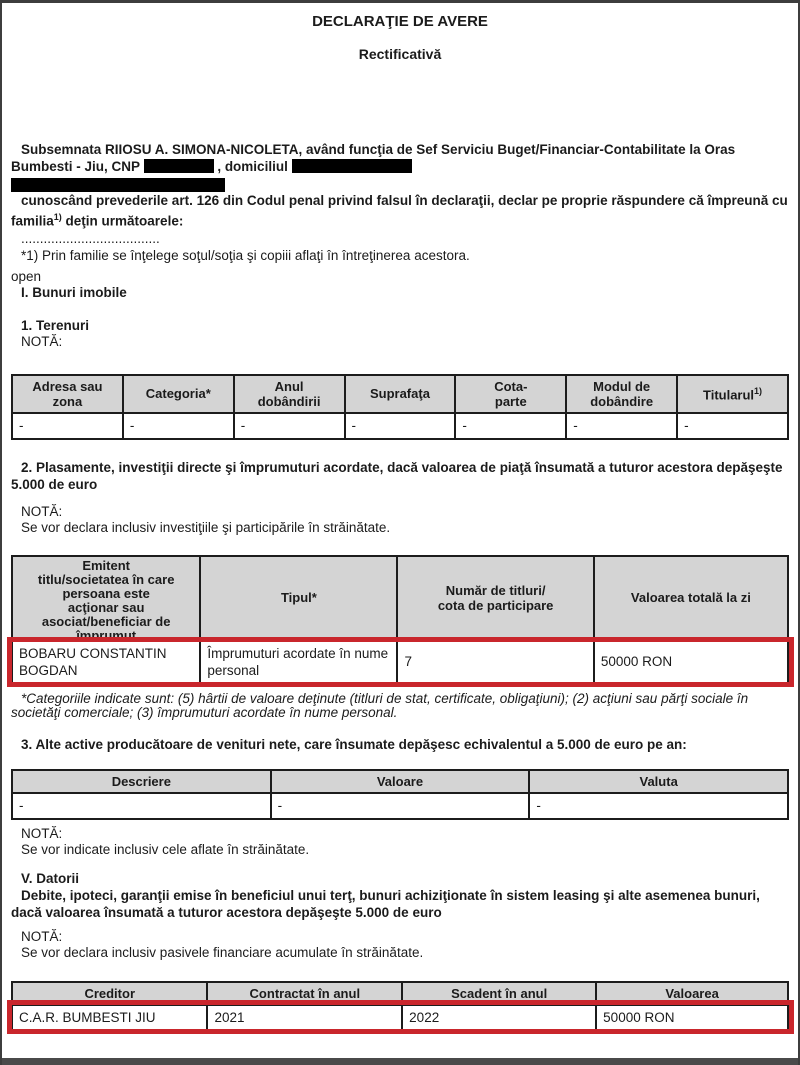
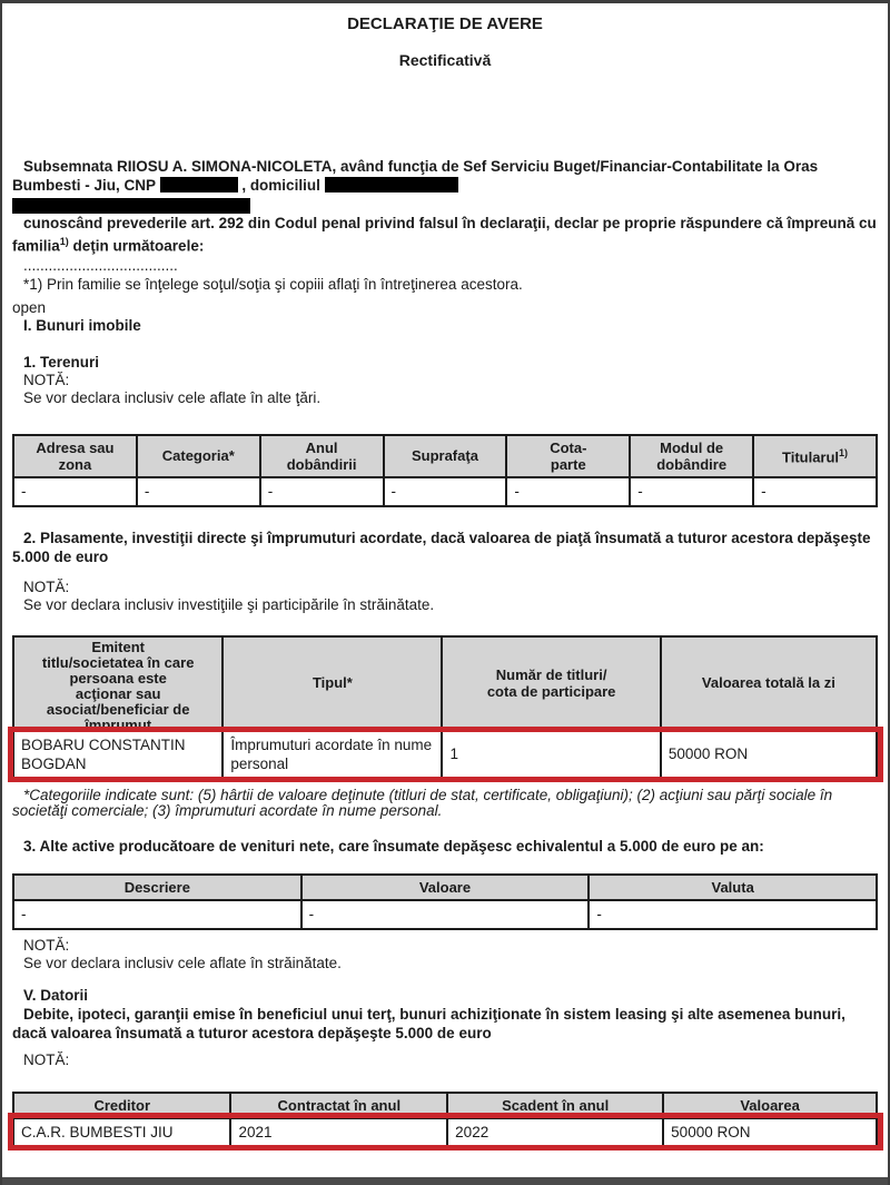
  DECLARAŢIE DE AVERE
  Rectificativă
  Subsemnata RIIOSU A. SIMONA-NICOLETA, având funcţia de Sef Serviciu Buget/Financiar-Contabilitate la Oras Bumbesti - Jiu, CNP , domiciliul
- cunoscând prevederile art. 126 din Codul penal privind falsul în declaraţii, declar pe proprie răspundere că împreună cu familia1) deţin următoarele:
+ cunoscând prevederile art. 292 din Codul penal privind falsul în declaraţii, declar pe proprie răspundere că împreună cu familia1) deţin următoarele:
  .....................................
  *1) Prin familie se înţelege soţul/soţia şi copiii aflaţi în întreţinerea acestora.
  open
  I. Bunuri imobile
  1. Terenuri
  NOTĂ:
+ Se vor declara inclusiv cele aflate în alte ţări.
  Adresa sau zona	Categoria*	Anul dobândirii	Suprafaţa	Cota- parte	Modul de dobândire	Titularul1)
  -	-	-	-	-	-	-
  2. Plasamente, investiţii directe şi împrumuturi acordate, dacă valoarea de piaţă însumată a tuturor acestora depăşeşte 5.000 de euro
  NOTĂ:
  Se vor declara inclusiv investiţiile şi participările în străinătate.
  Emitent titlu/societatea în care persoana este acţionar sau asociat/beneficiar de împrumut	Tipul*	Număr de titluri/ cota de participare	Valoarea totală la zi
- BOBARU CONSTANTIN BOGDAN	Împrumuturi acordate în nume personal	7	50000 RON
+ BOBARU CONSTANTIN BOGDAN	Împrumuturi acordate în nume personal	1	50000 RON
  *Categoriile indicate sunt: (5) hârtii de valoare deţinute (titluri de stat, certificate, obligaţiuni); (2) acţiuni sau părţi sociale în societăţi comerciale; (3) împrumuturi acordate în nume personal.
  3. Alte active producătoare de venituri nete, care însumate depăşesc echivalentul a 5.000 de euro pe an:
  Descriere	Valoare	Valuta
  -	-	-
  NOTĂ:
- Se vor indicate inclusiv cele aflate în străinătate.
+ Se vor declara inclusiv cele aflate în străinătate.
  V. Datorii
  Debite, ipoteci, garanţii emise în beneficiul unui terţ, bunuri achiziţionate în sistem leasing şi alte asemenea bunuri, dacă valoarea însumată a tuturor acestora depăşeşte 5.000 de euro
  NOTĂ:
- Se vor declara inclusiv pasivele financiare acumulate în străinătate.
  Creditor	Contractat în anul	Scadent în anul	Valoarea
  C.A.R. BUMBESTI JIU	2021	2022	50000 RON
